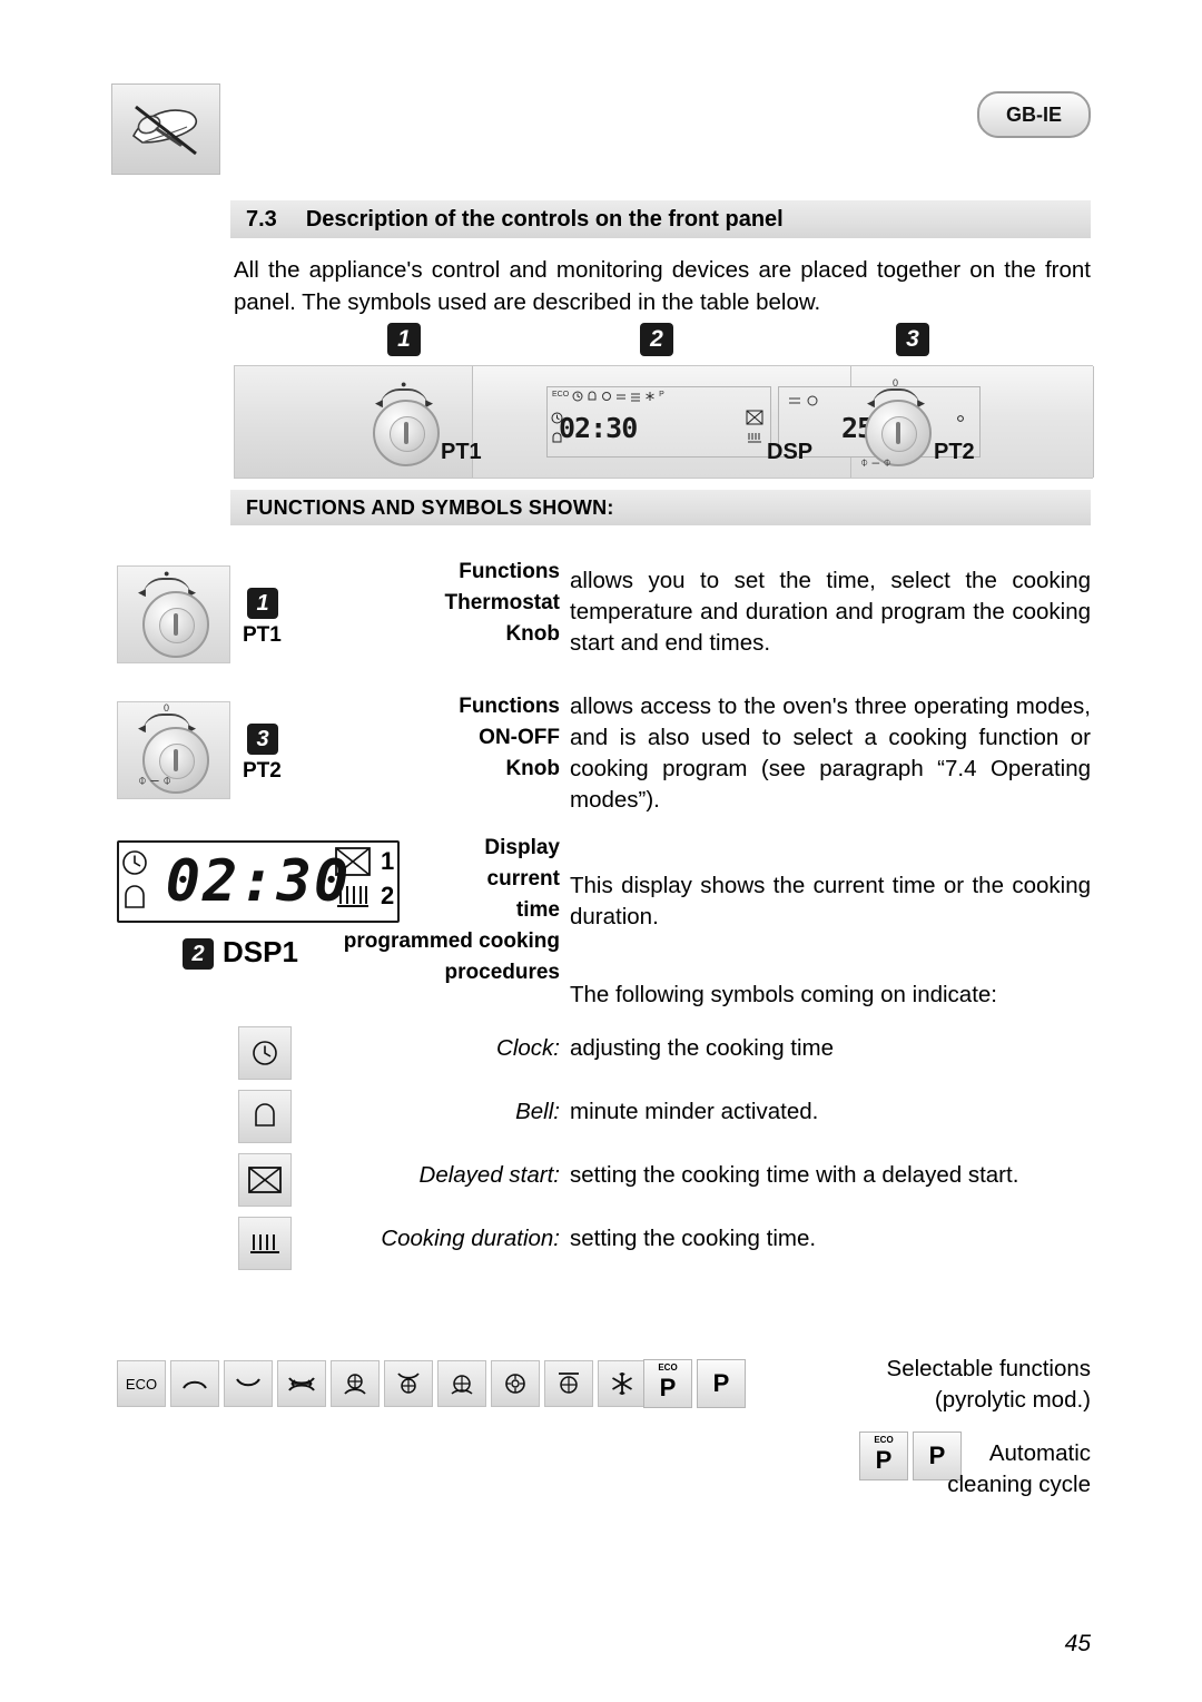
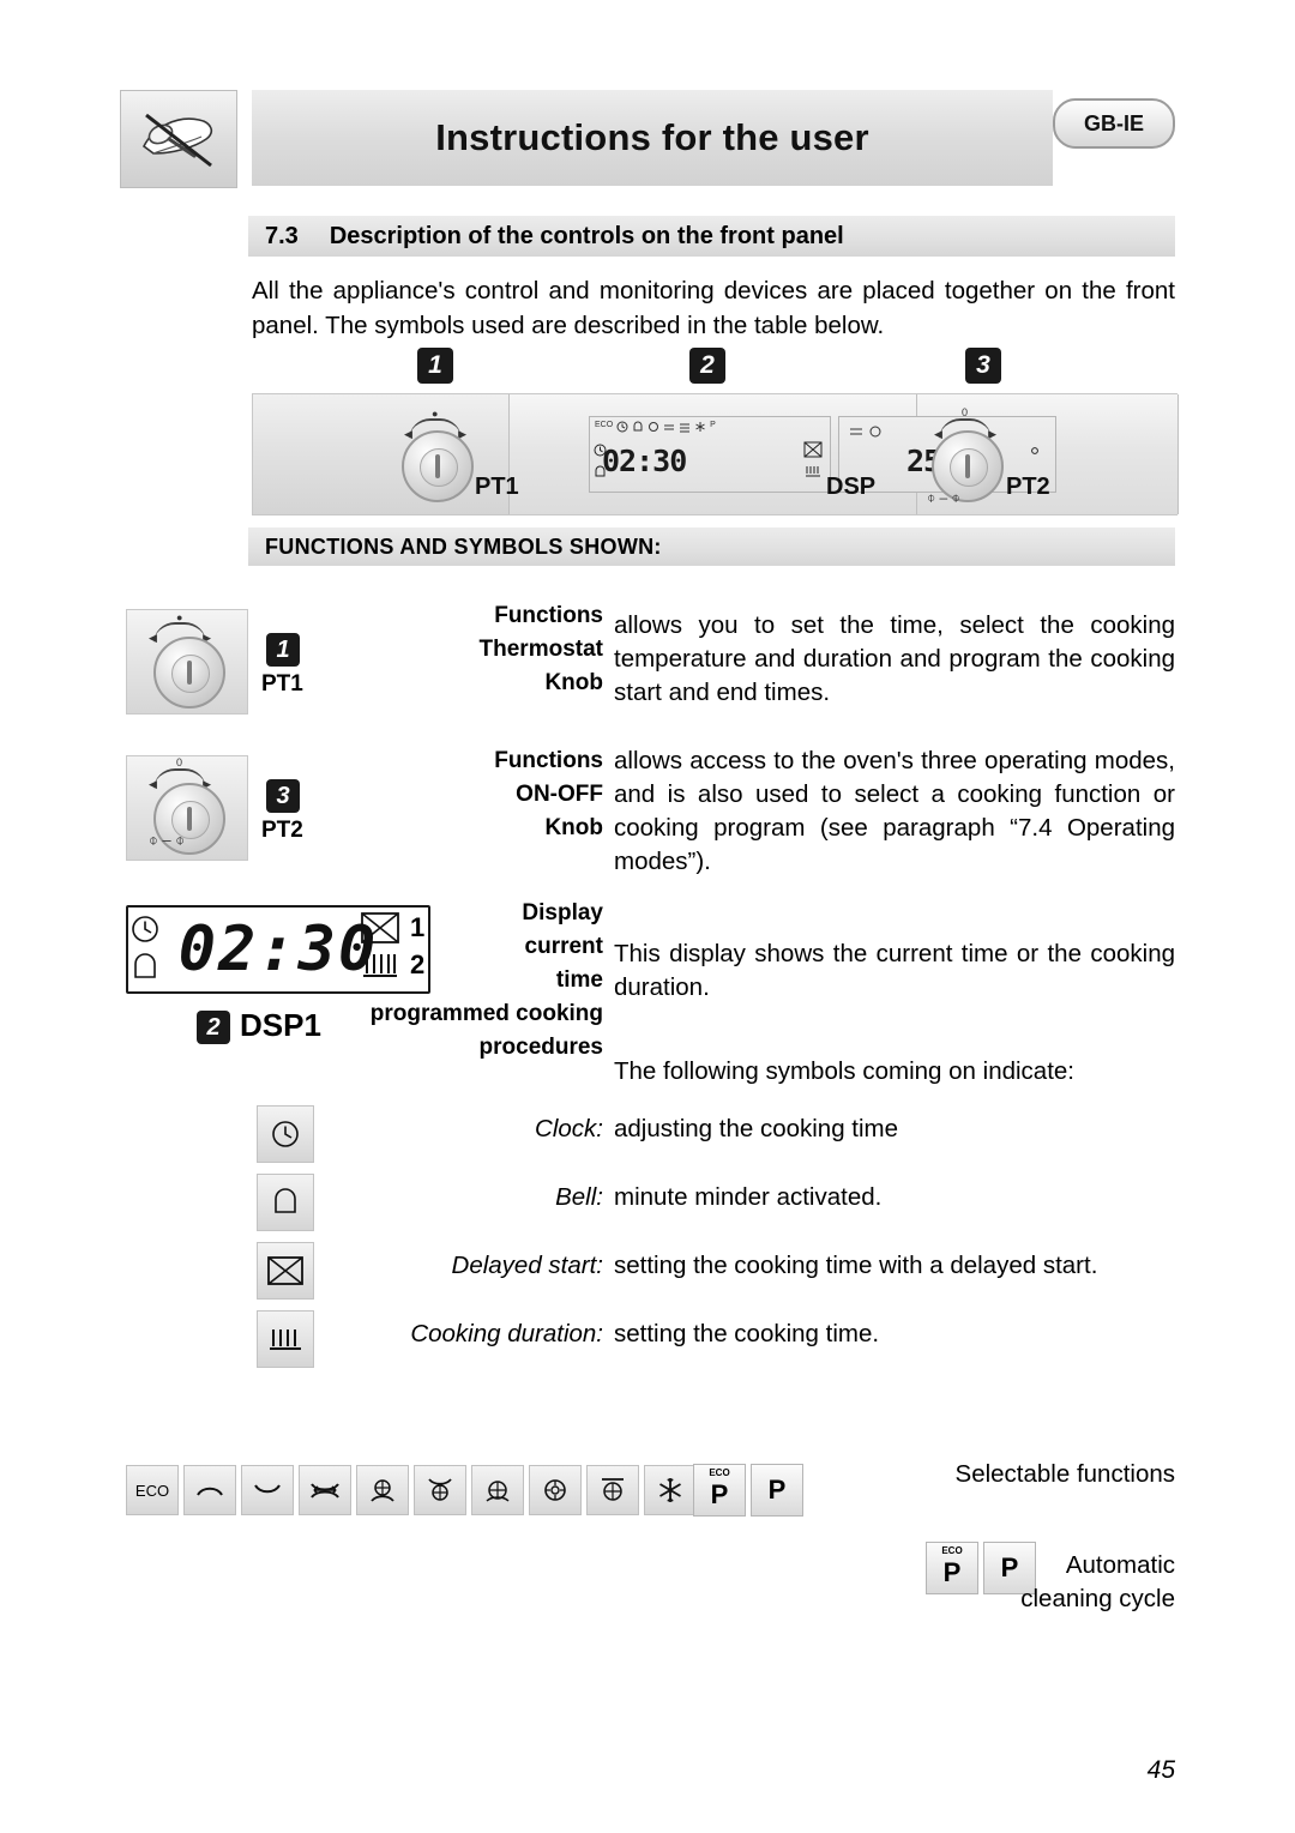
+ Instructions for the user
  GB-IE
  7.3
  Description of the controls on the front panel
  All the appliance's control and monitoring devices are placed together on the front panel. The symbols used are described in the table below.
  1
  2
  3
  ◀
  ▶
  ●
  PT1
  02:30
  DSP
  ◀
  ▶
  0
  ⌽ – ⌽
  PT2
  FUNCTIONS AND SYMBOLS SHOWN:
  ◀
  ▶
  ●
  1
  PT1
  Functions
  Thermostat
  Knob
  allows you to set the time, select the cooking temperature and duration and program the cooking start and end times.
  ◀
  ▶
  0
  ⌽ – ⌽
  3
  PT2
  Functions
  ON-OFF
  Knob
  allows access to the oven's three operating modes, and is also used to select a cooking function or cooking program (see paragraph “7.4 Operating modes”).
  02:30
  1
  2
  2
  DSP1
  Display
  current
  time
  programmed cooking
  procedures
  This display shows the current time or the cooking duration.
  The following symbols coming on indicate:
  Clock:
  adjusting the cooking time
  Bell:
  minute minder activated.
  Delayed start:
  setting the cooking time with a delayed start.
  Cooking duration:
  setting the cooking time.
  ECO
  ECO
  P
  P
  Selectable functions
- (pyrolytic mod.)
  ECO
  P
  P
  Automatic
  cleaning cycle
  45
